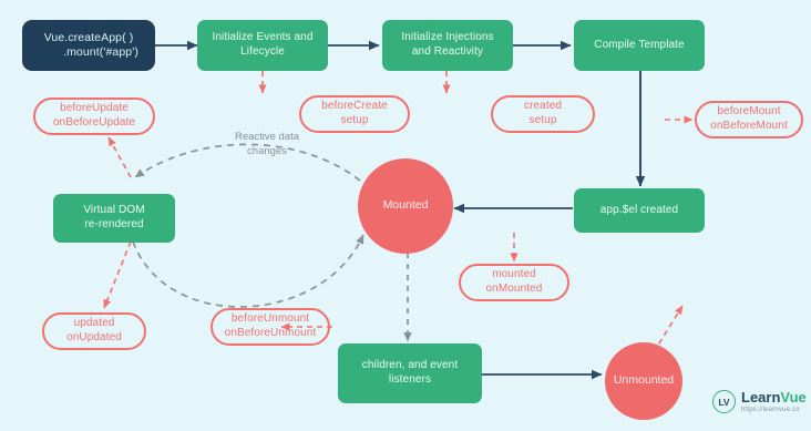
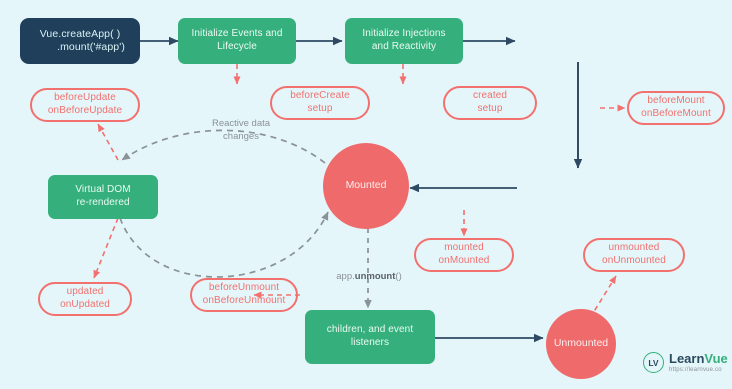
  Vue.createApp( )
  .mount('#app')
  Initialize Events and
  Lifecycle
  Initialize Injections
  and Reactivity
- Compile Template
- app.$el created
  Virtual DOM
  re-rendered
  children, and event
  listeners
  Mounted
  Unmounted
  beforeCreate
  setup
  created
  setup
  beforeMount
  onBeforeMount
  mounted
  onMounted
  beforeUpdate
  onBeforeUpdate
  updated
  onUpdated
  beforeUnmount
  onBeforeUnmount
+ unmounted
+ onUnmounted
  Reactive data
  changes
+ app.unmount()
  LV
  LearnVue
